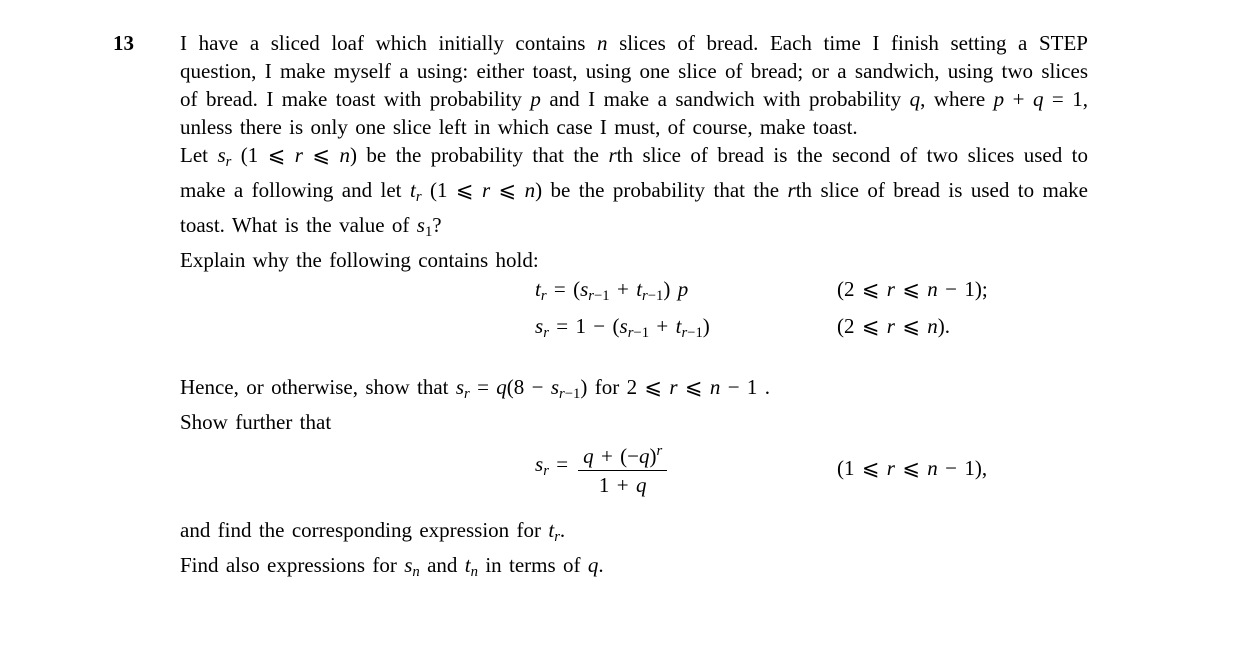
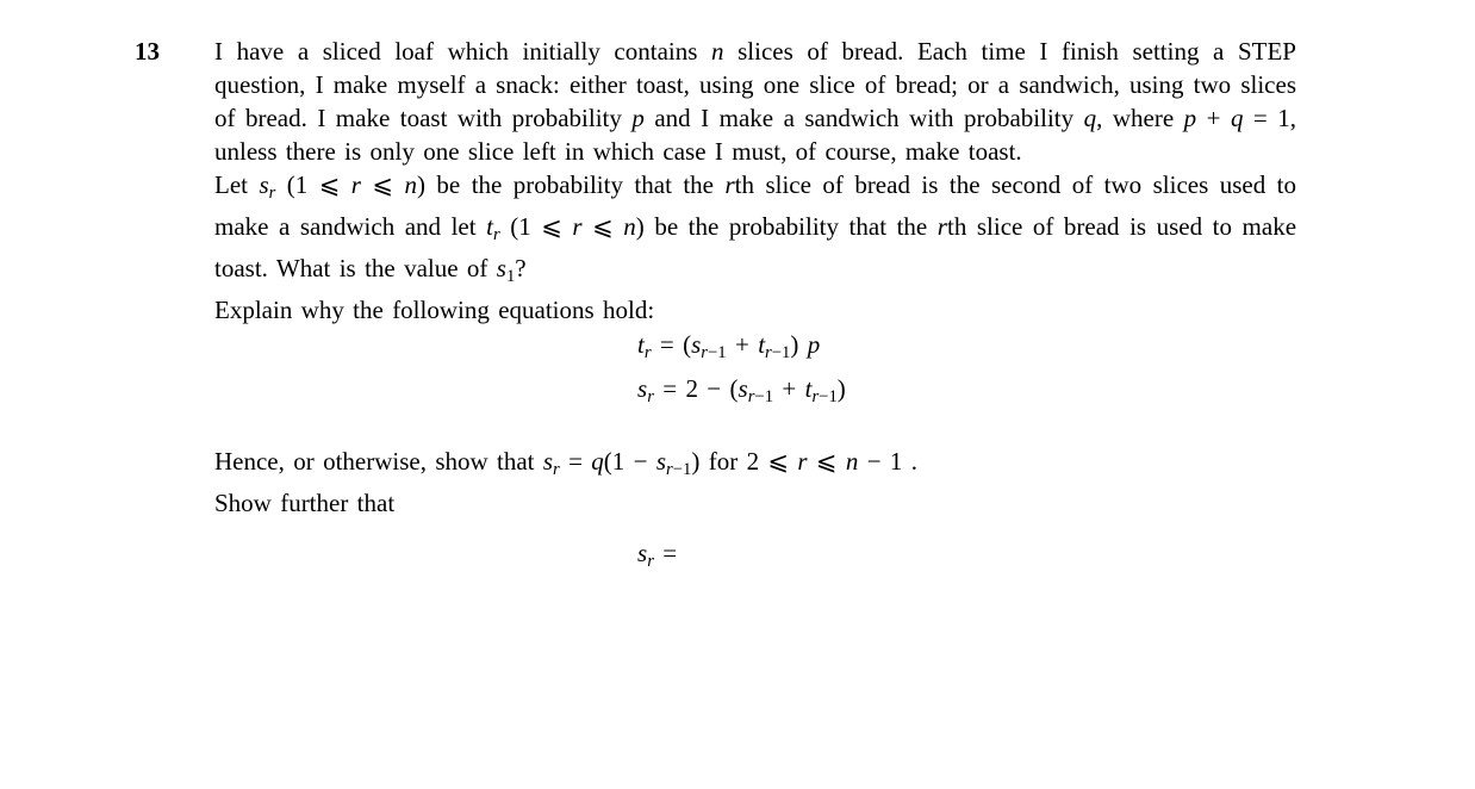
  13
- I have a sliced loaf which initially contains n slices of bread. Each time I finish setting a STEP question, I make myself a using: either toast, using one slice of bread; or a sandwich, using two slices of bread. I make toast with probability p and I make a sandwich with probability q, where p + q = 1, unless there is only one slice left in which case I must, of course, make toast.
+ I have a sliced loaf which initially contains n slices of bread. Each time I finish setting a STEP question, I make myself a snack: either toast, using one slice of bread; or a sandwich, using two slices of bread. I make toast with probability p and I make a sandwich with probability q, where p + q = 1, unless there is only one slice left in which case I must, of course, make toast.
- Let sr (1 ⩽ r ⩽ n) be the probability that the rth slice of bread is the second of two slices used to make a following and let tr (1 ⩽ r ⩽ n) be the probability that the rth slice of bread is used to make toast. What is the value of s1?
+ Let sr (1 ⩽ r ⩽ n) be the probability that the rth slice of bread is the second of two slices used to make a sandwich and let tr (1 ⩽ r ⩽ n) be the probability that the rth slice of bread is used to make toast. What is the value of s1?
- Explain why the following contains hold:
+ Explain why the following equations hold:
  tr = (sr−1 + tr−1) p
- (2 ⩽ r ⩽ n − 1);
- sr = 1 − (sr−1 + tr−1)
+ sr = 2 − (sr−1 + tr−1)
- (2 ⩽ r ⩽ n).
- Hence, or otherwise, show that sr = q(8 − sr−1) for 2 ⩽ r ⩽ n − 1 .
+ Hence, or otherwise, show that sr = q(1 − sr−1) for 2 ⩽ r ⩽ n − 1 .
  Show further that
  sr =
- q + (−q)r
- 1 + q
- (1 ⩽ r ⩽ n − 1),
- and find the corresponding expression for tr.
- Find also expressions for sn and tn in terms of q.
